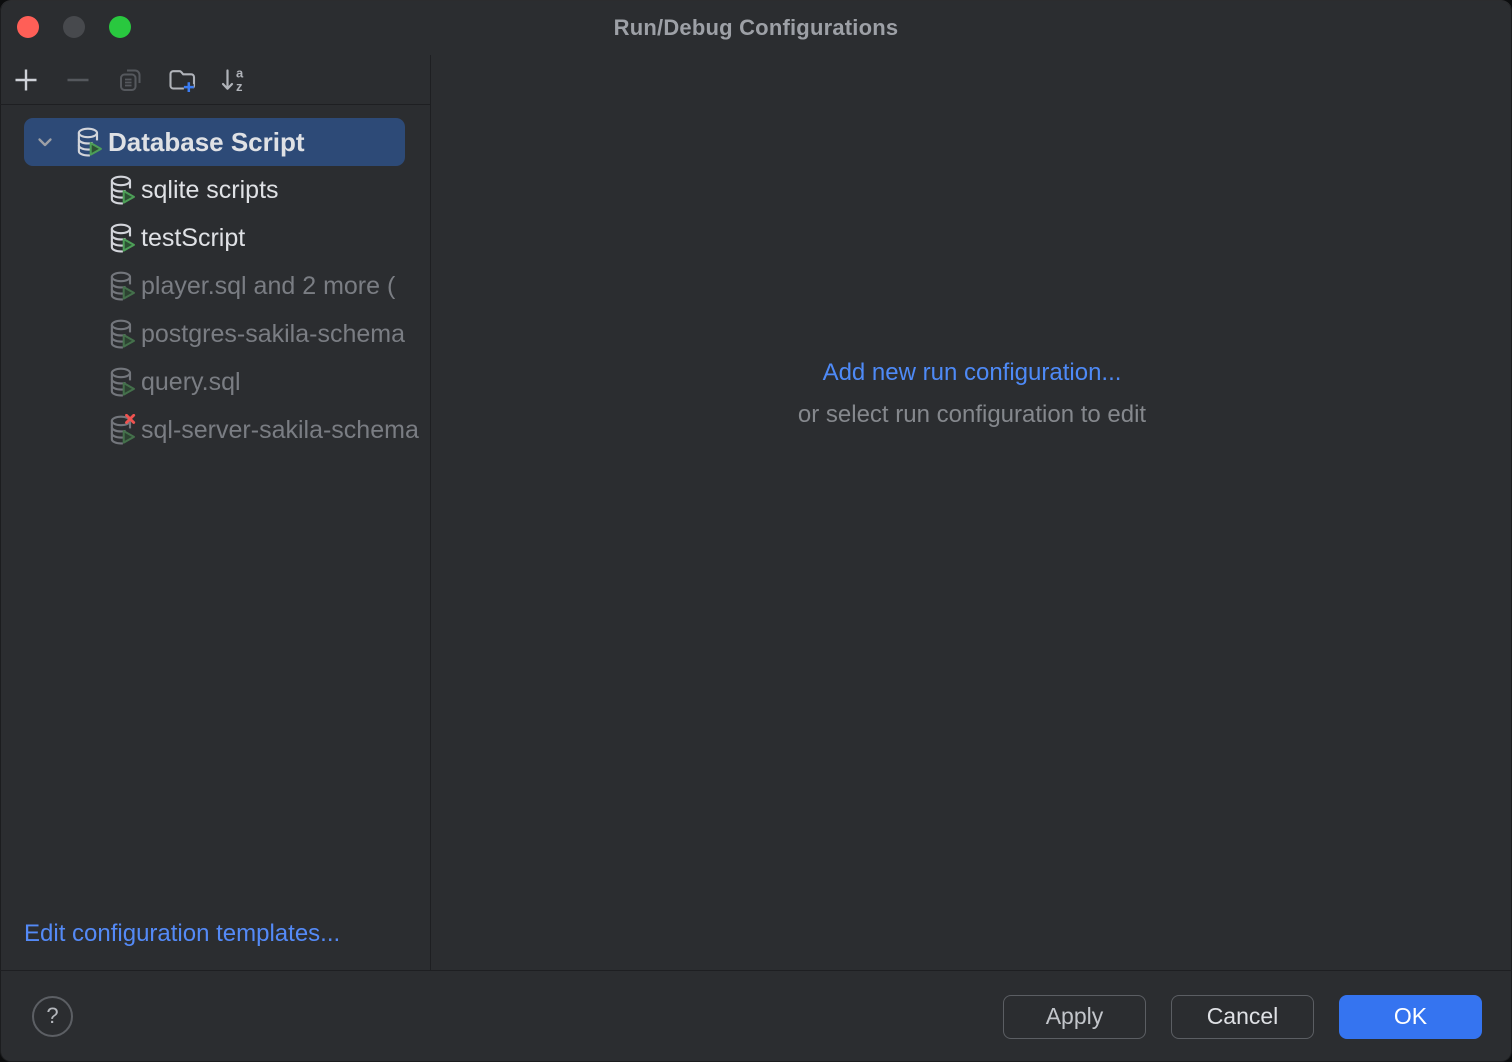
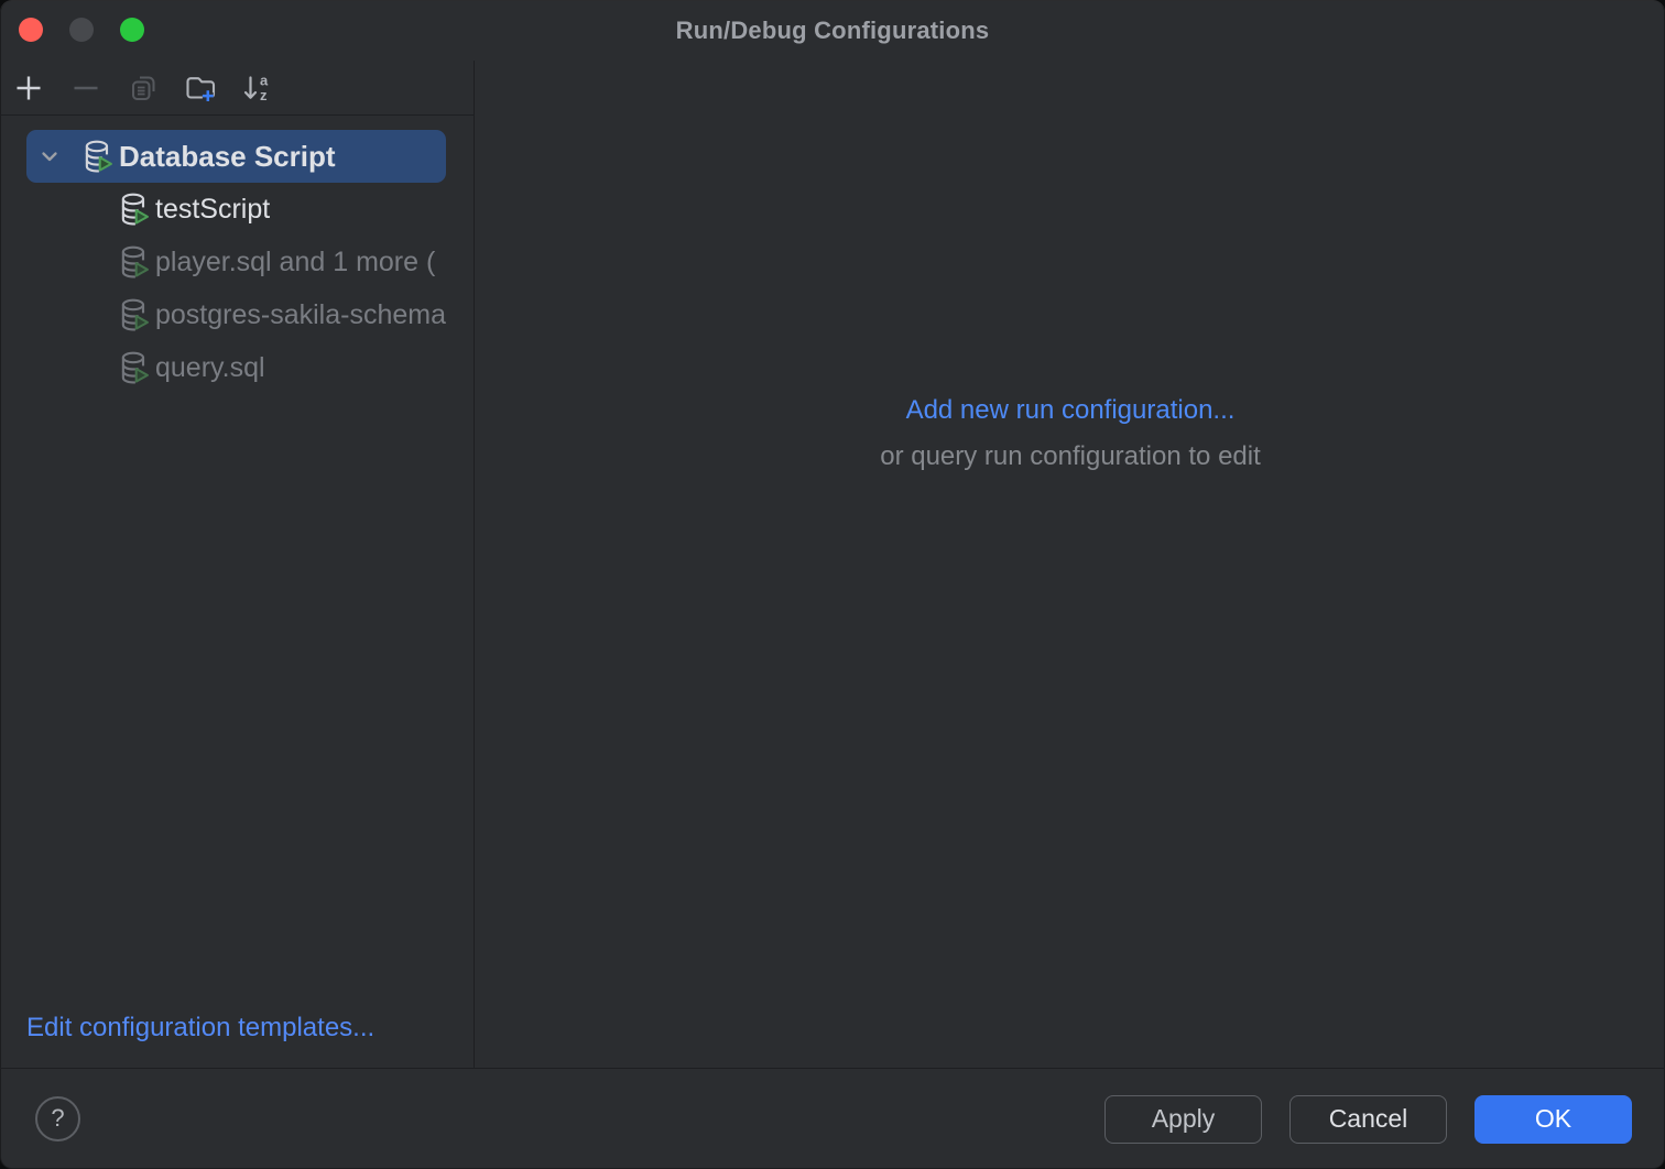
  Run/Debug Configurations
  a
  z
  Database Script
- sqlite scripts
  testScript
- player.sql and 2 more (
+ player.sql and 1 more (
  postgres-sakila-schema
  query.sql
- sql-server-sakila-schema
  Edit configuration templates...
  Add new run configuration...
- or select run configuration to edit
+ or query run configuration to edit
  ?
  Apply
  Cancel
  OK
